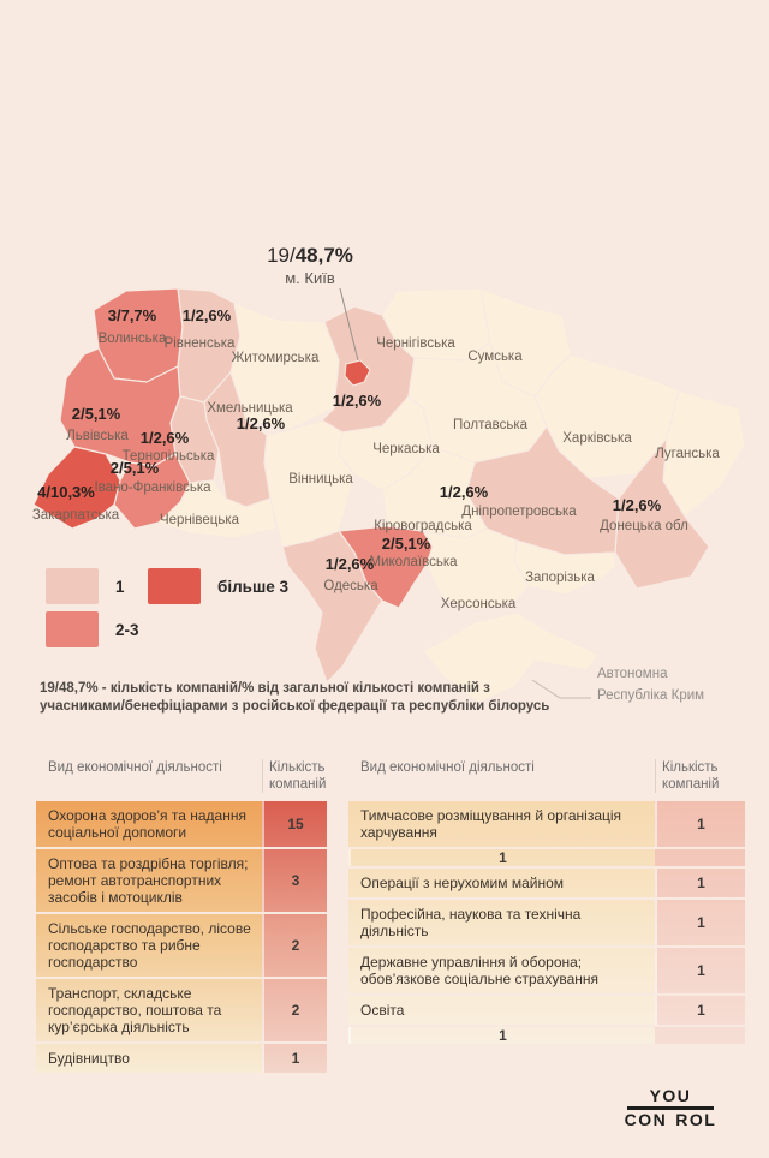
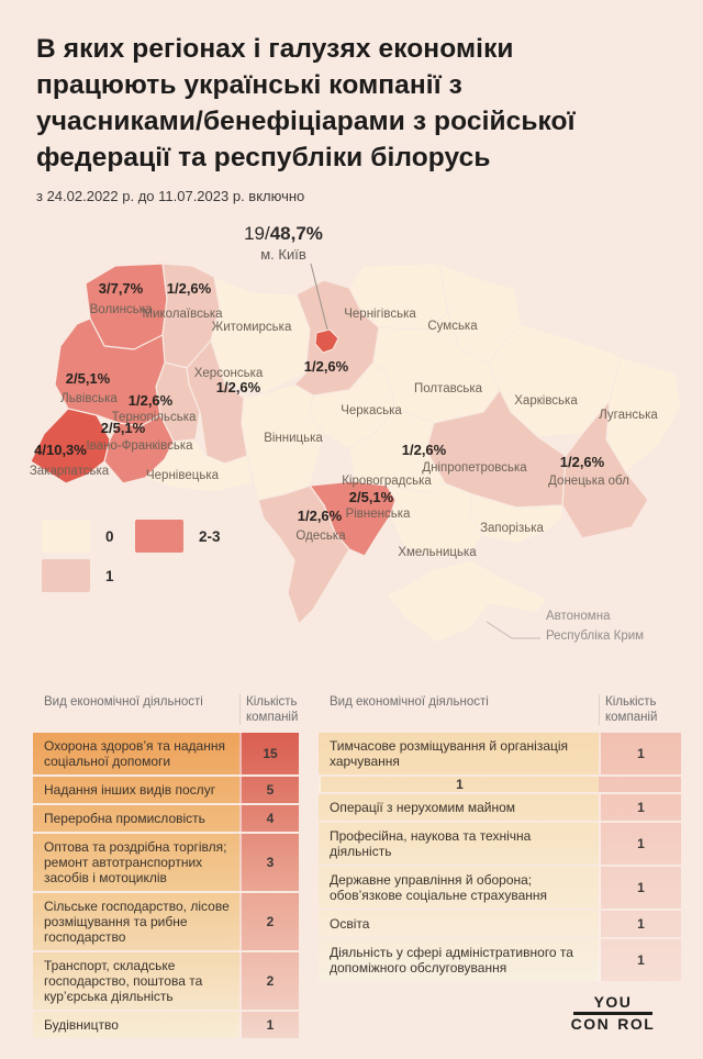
+ В яких регіонах і галузях економіки
+ працюють українські компанії з
+ учасниками/бенефіціарами з російської
+ федерації та республіки білорусь
+ з 24.02.2022 р. до 11.07.2023 р. включно
  3/7,7%
  Волинська
  1/2,6%
- Рівненська
+ Миколаївська
  Житомирська
  1/2,6%
  Чернігівська
  Сумська
  Полтавська
  Харківська
  Луганська
  1/2,6%
  Донецька обл
  1/2,6%
  Дніпропетровська
  Запорізька
- Херсонська
+ Хмельницька
  2/5,1%
- Миколаївська
+ Рівненська
  1/2,6%
  Одеська
  Кіровоградська
  Черкаська
  Вінницька
  1/2,6%
- Хмельницька
+ Херсонська
  1/2,6%
  Тернопільська
  2/5,1%
  Львівська
  2/5,1%
  Івано-Франківська
  4/10,3%
  Закарпатська
  Чернівецька
  19/48,7%
  м. Київ
  Автономна
  Республіка Крим
+ 0
  1
  2-3
- більше 3
- 19/48,7% - кількість компаній/% від загальної кількості компаній з
- учасниками/бенефіціарами з російської федерації та республіки білорусь
  Вид економічної діяльності
  Кількість компаній
  Охорона здоров’я та надання соціальної допомоги
  15
+ Надання інших видів послуг
+ 5
+ Переробна промисловість
+ 4
  Оптова та роздрібна торгівля; ремонт автотранспортних засобів і мотоциклів
  3
- Сільське господарство, лісове господарство та рибне господарство
+ Сільське господарство, лісове розміщування та рибне господарство
  2
  Транспорт, складське господарство, поштова та кур’єрська діяльність
  2
  Будівництво
  1
  Вид економічної діяльності
  Кількість компаній
  Тимчасове розміщування й організація харчування
  1
  1
  Операції з нерухомим майном
  1
  Професійна, наукова та технічна діяльність
  1
  Державне управління й оборона; обов’язкове соціальне страхування
  1
  Освіта
  1
+ Діяльність у сфері адміністративного та допоміжного обслуговування
  1
  YOU
  CON
  ROL
